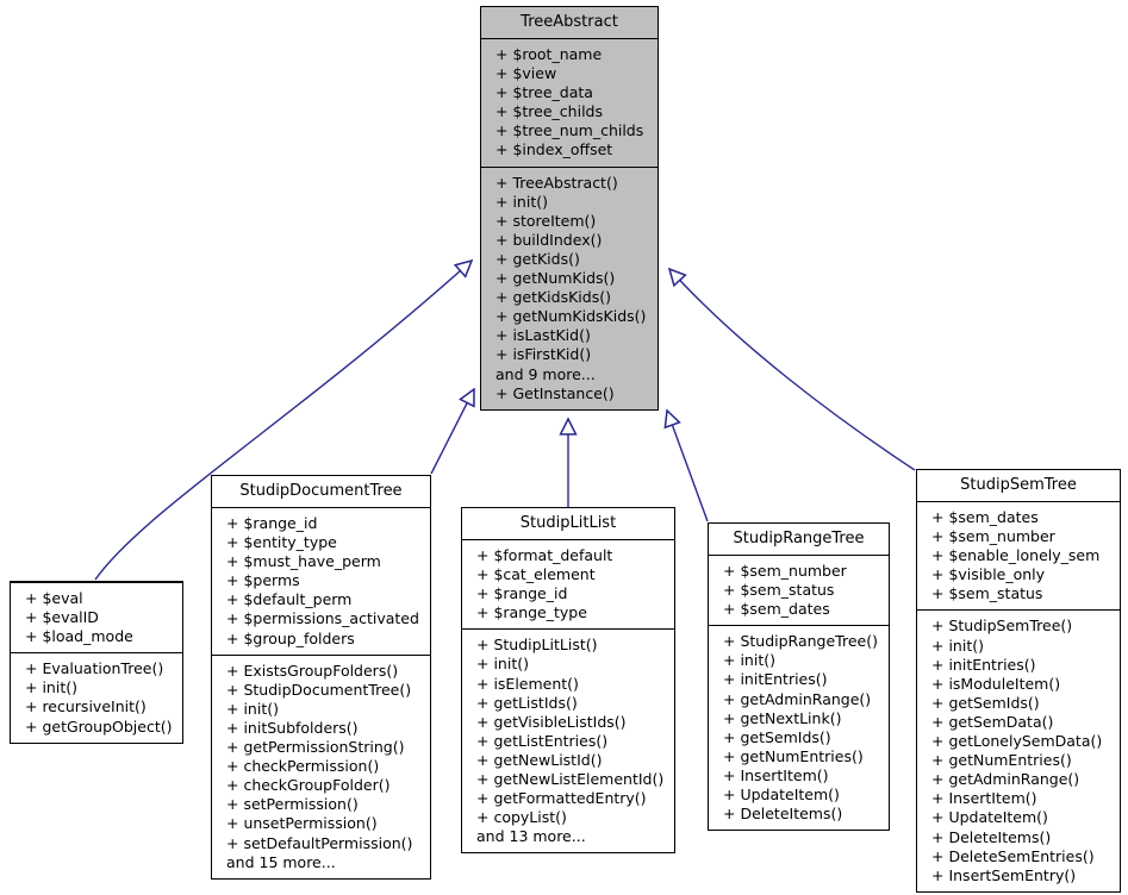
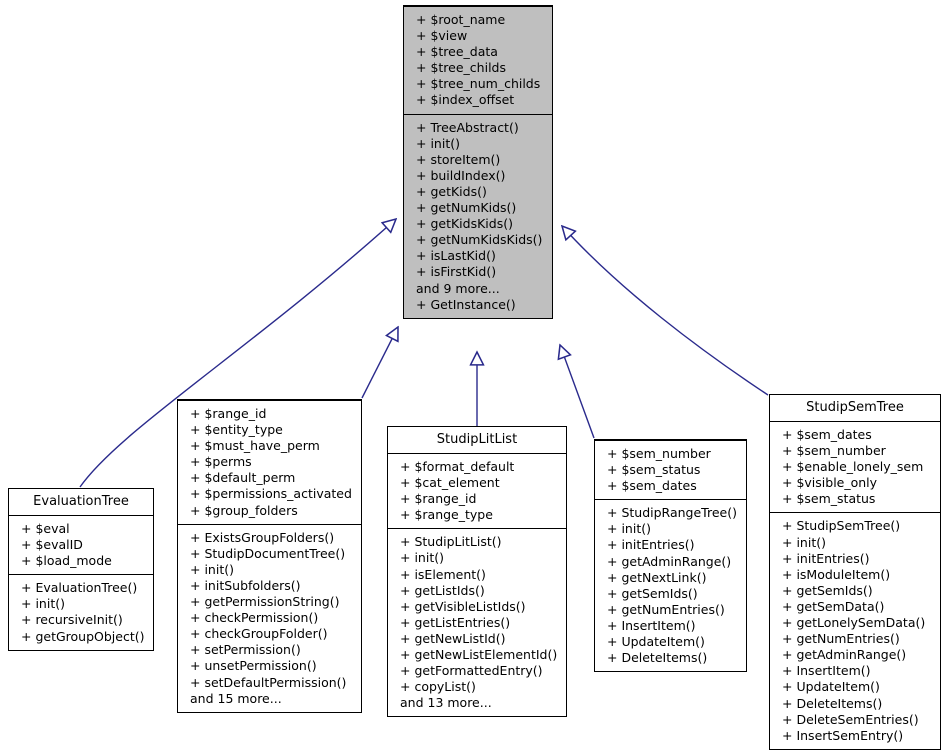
- TreeAbstract
  + $root_name
  + $view
  + $tree_data
  + $tree_childs
  + $tree_num_childs
  + $index_offset
  + TreeAbstract()
  + init()
  + storeItem()
  + buildIndex()
  + getKids()
  + getNumKids()
  + getKidsKids()
  + getNumKidsKids()
  + isLastKid()
  + isFirstKid()
  and 9 more...
  + GetInstance()
+ EvaluationTree
  + $eval
  + $evalID
  + $load_mode
  + EvaluationTree()
  + init()
  + recursiveInit()
  + getGroupObject()
- StudipDocumentTree
  + $range_id
  + $entity_type
  + $must_have_perm
  + $perms
  + $default_perm
  + $permissions_activated
  + $group_folders
  + ExistsGroupFolders()
  + StudipDocumentTree()
  + init()
  + initSubfolders()
  + getPermissionString()
  + checkPermission()
  + checkGroupFolder()
  + setPermission()
  + unsetPermission()
  + setDefaultPermission()
  and 15 more...
  StudipLitList
  + $format_default
  + $cat_element
  + $range_id
  + $range_type
  + StudipLitList()
  + init()
  + isElement()
  + getListIds()
  + getVisibleListIds()
  + getListEntries()
  + getNewListId()
  + getNewListElementId()
  + getFormattedEntry()
  + copyList()
  and 13 more...
- StudipRangeTree
  + $sem_number
  + $sem_status
  + $sem_dates
  + StudipRangeTree()
  + init()
  + initEntries()
  + getAdminRange()
  + getNextLink()
  + getSemIds()
  + getNumEntries()
  + InsertItem()
  + UpdateItem()
  + DeleteItems()
  StudipSemTree
  + $sem_dates
  + $sem_number
  + $enable_lonely_sem
  + $visible_only
  + $sem_status
  + StudipSemTree()
  + init()
  + initEntries()
  + isModuleItem()
  + getSemIds()
  + getSemData()
  + getLonelySemData()
  + getNumEntries()
  + getAdminRange()
  + InsertItem()
  + UpdateItem()
  + DeleteItems()
  + DeleteSemEntries()
  + InsertSemEntry()
